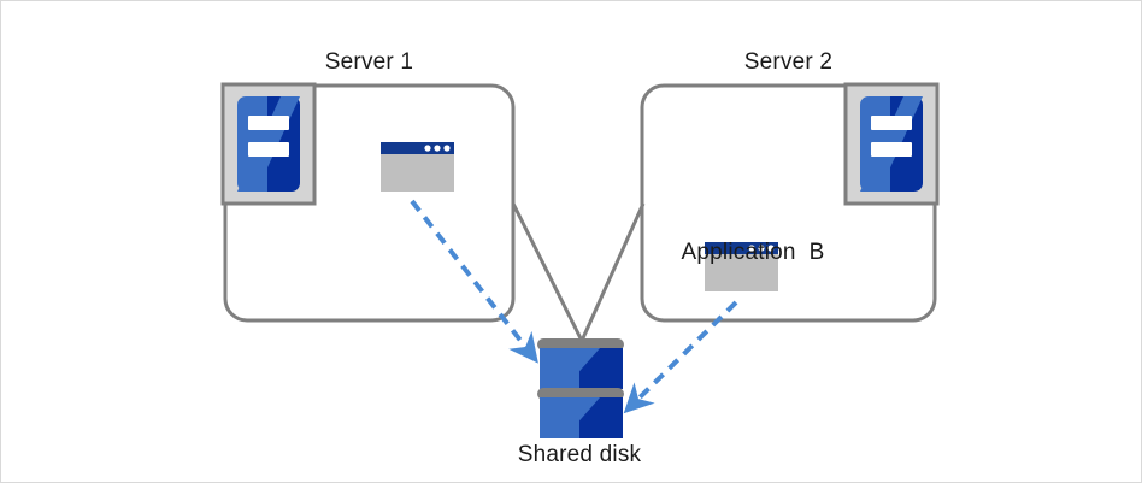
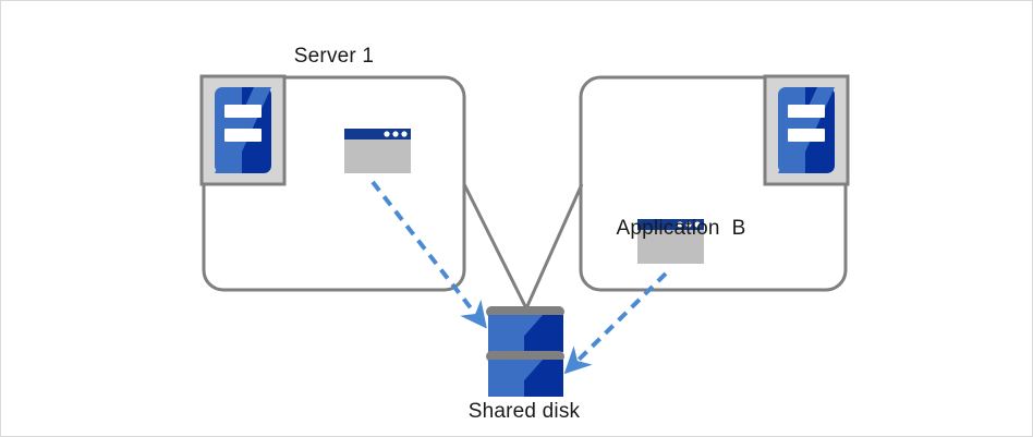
  Server 1
- Server 2
  Application B
  Shared disk
